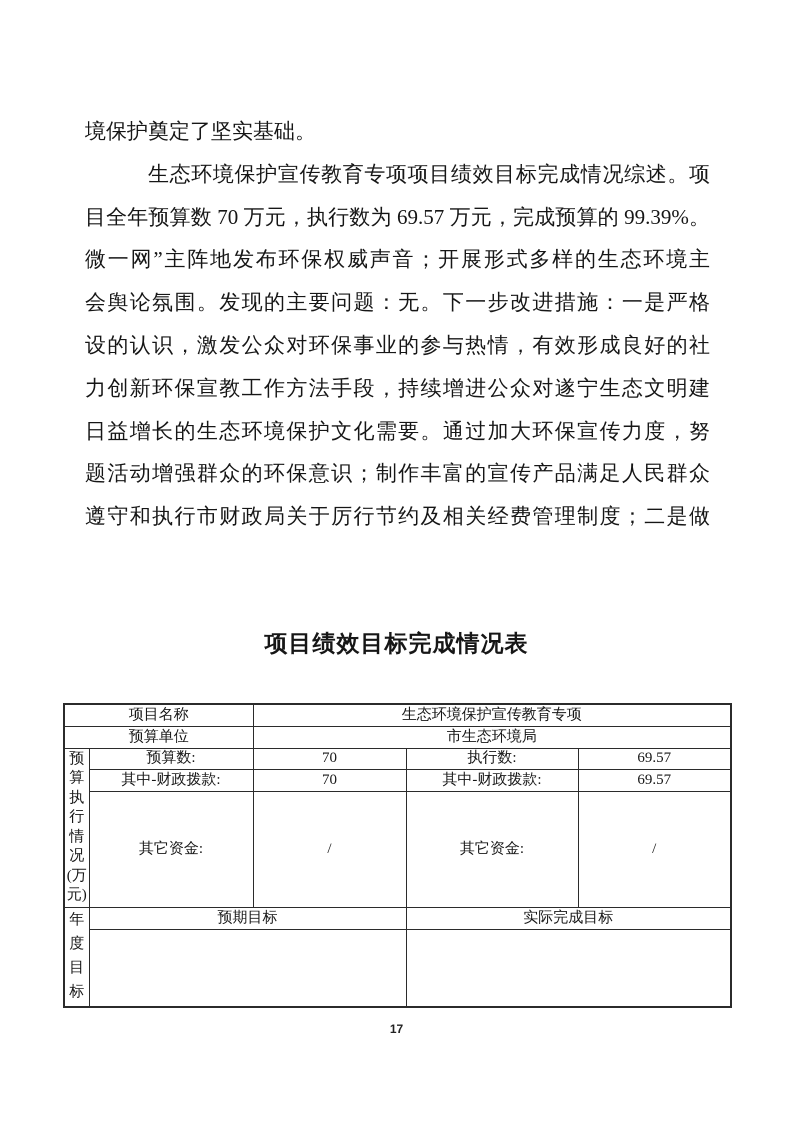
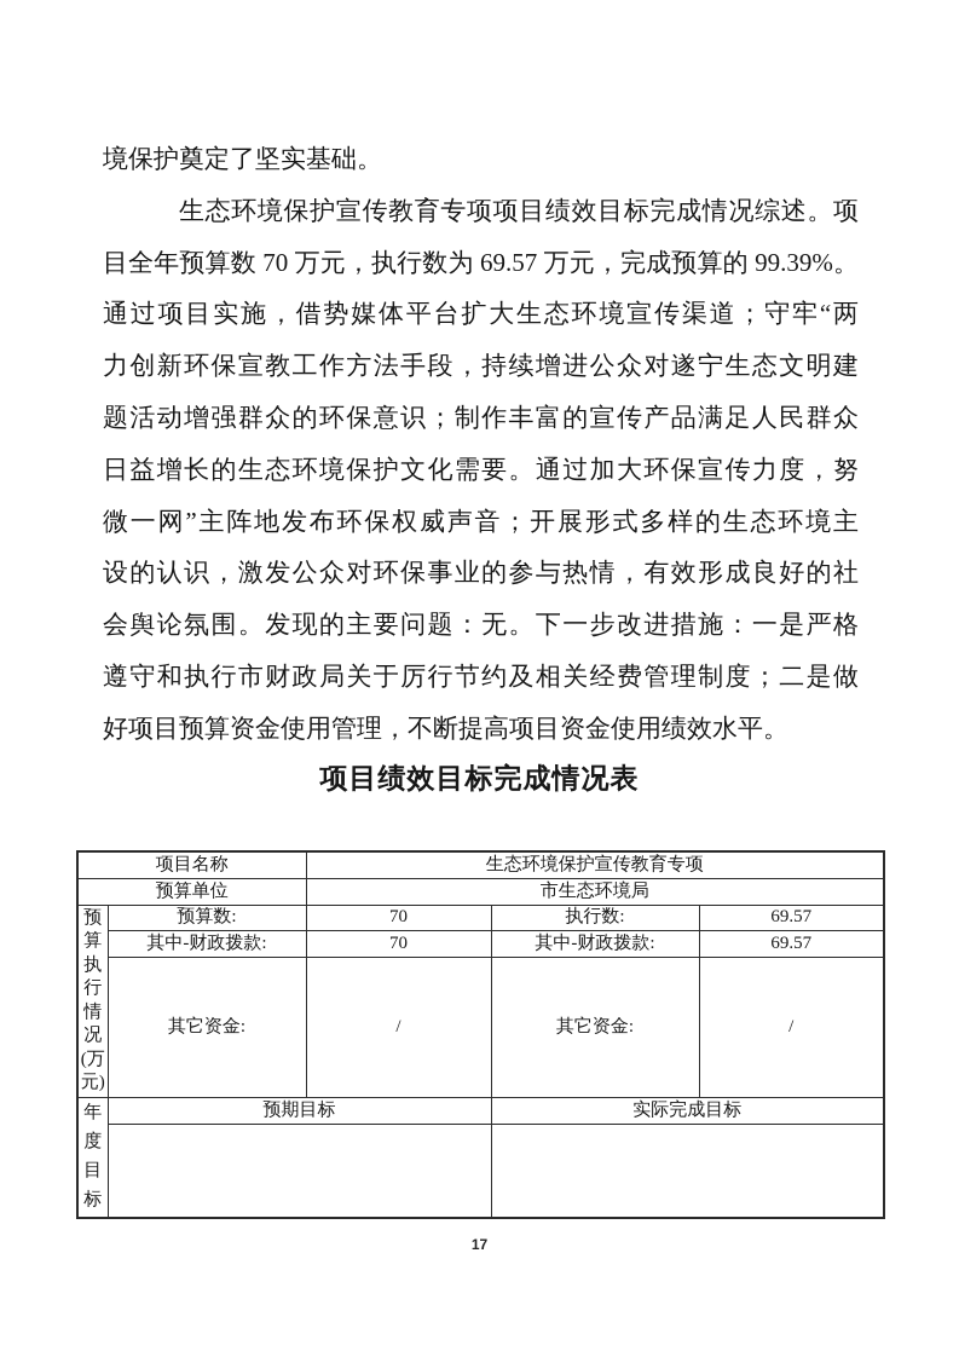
  境保护奠定了坚实基础。
  生态环境保护宣传教育专项项目绩效目标完成情况综述。项
  目全年预算数 70 万元，执行数为 69.57 万元，完成预算的 99.39%。
+ 通过项目实施，借势媒体平台扩大生态环境宣传渠道；守牢“两
- 微一网”主阵地发布环保权威声音；开展形式多样的生态环境主
+ 力创新环保宣教工作方法手段，持续增进公众对遂宁生态文明建
- 会舆论氛围。发现的主要问题：无。下一步改进措施：一是严格
+ 题活动增强群众的环保意识；制作丰富的宣传产品满足人民群众
- 设的认识，激发公众对环保事业的参与热情，有效形成良好的社
+ 日益增长的生态环境保护文化需要。通过加大环保宣传力度，努
- 力创新环保宣教工作方法手段，持续增进公众对遂宁生态文明建
+ 微一网”主阵地发布环保权威声音；开展形式多样的生态环境主
- 日益增长的生态环境保护文化需要。通过加大环保宣传力度，努
+ 设的认识，激发公众对环保事业的参与热情，有效形成良好的社
- 题活动增强群众的环保意识；制作丰富的宣传产品满足人民群众
+ 会舆论氛围。发现的主要问题：无。下一步改进措施：一是严格
  遵守和执行市财政局关于厉行节约及相关经费管理制度；二是做
+ 好项目预算资金使用管理，不断提高项目资金使用绩效水平。
  项目绩效目标完成情况表
  项目名称	生态环境保护宣传教育专项
  预算单位	市生态环境局
  预 算 执 行 情 况 (万 元)	预算数:	70	执行数:	69.57
  其中-财政拨款:	70	其中-财政拨款:	69.57
  其它资金:	/	其它资金:	/
  年 度 目 标	预期目标	实际完成目标
  17
